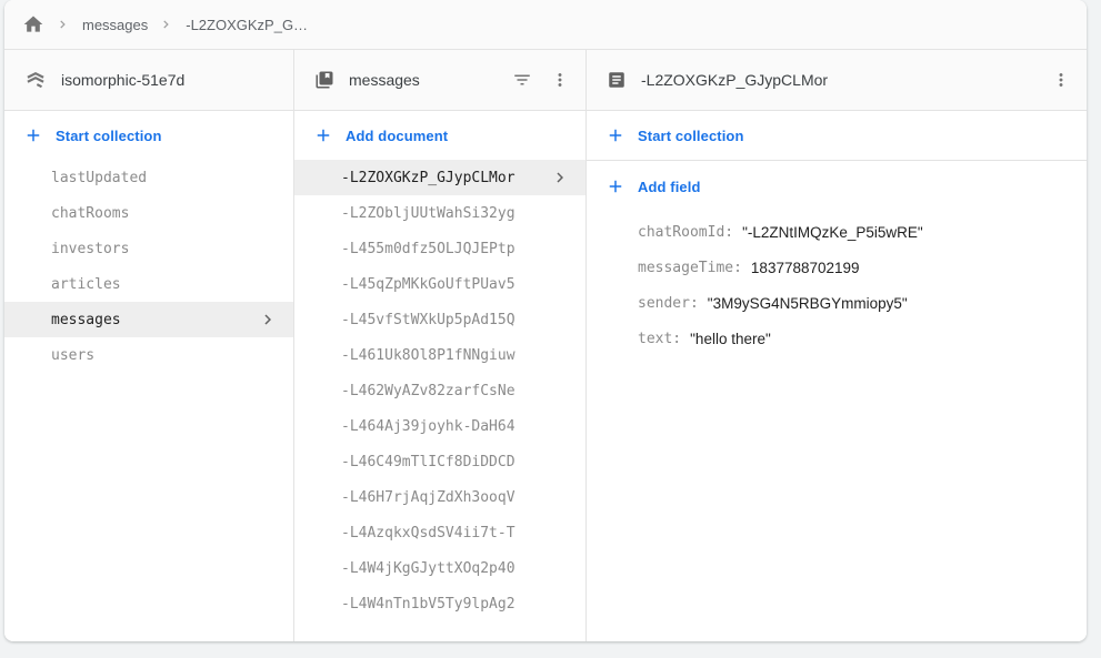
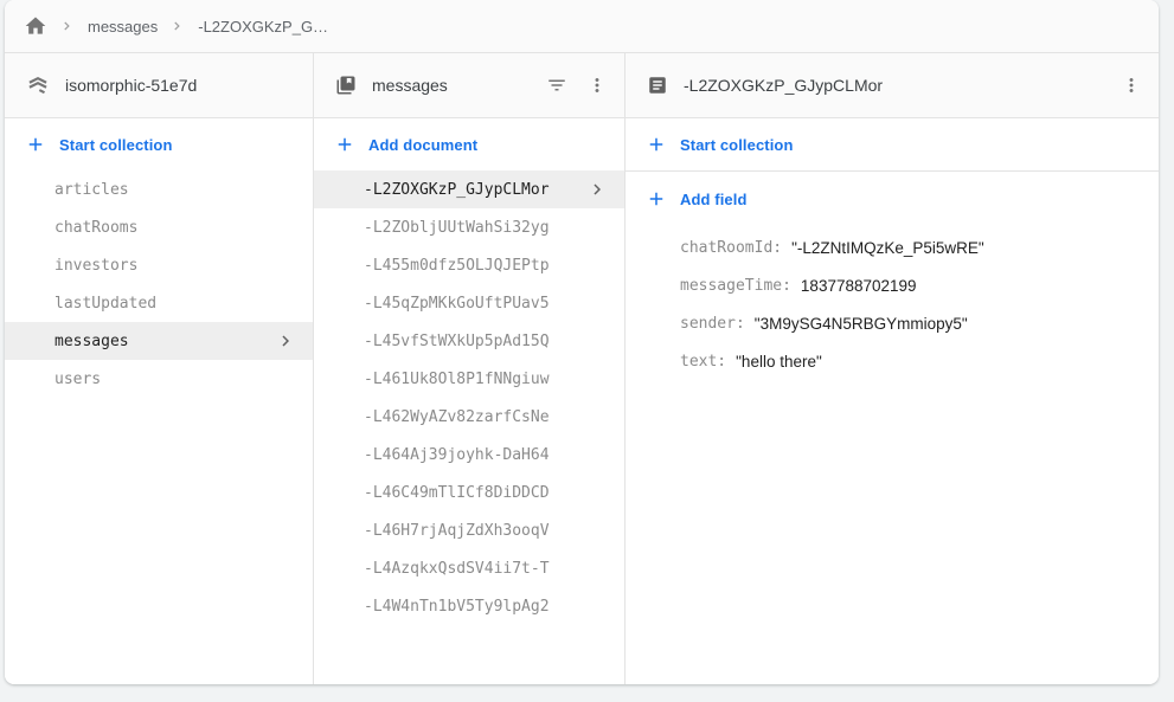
  messages
  -L2ZOXGKzP_G…
  isomorphic-51e7d
  Start collection
- lastUpdated
+ articles
  chatRooms
  investors
- articles
+ lastUpdated
  messages
  users
  messages
  Add document
  -L2ZOXGKzP_GJypCLMor
  -L2ZObljUUtWahSi32yg
  -L455m0dfz5OLJQJEPtp
  -L45qZpMKkGoUftPUav5
  -L45vfStWXkUp5pAd15Q
  -L461Uk8Ol8P1fNNgiuw
  -L462WyAZv82zarfCsNe
  -L464Aj39joyhk-DaH64
  -L46C49mTlICf8DiDDCD
  -L46H7rjAqjZdXh3ooqV
  -L4AzqkxQsdSV4ii7t-T
- -L4W4jKgGJyttXOq2p40
  -L4W4nTn1bV5Ty9lpAg2
  -L2ZOXGKzP_GJypCLMor
  Start collection
  Add field
  chatRoomId:
  "-L2ZNtIMQzKe_P5i5wRE"
  messageTime:
  1837788702199
  sender:
  "3M9ySG4N5RBGYmmiopy5"
  text:
  "hello there"
